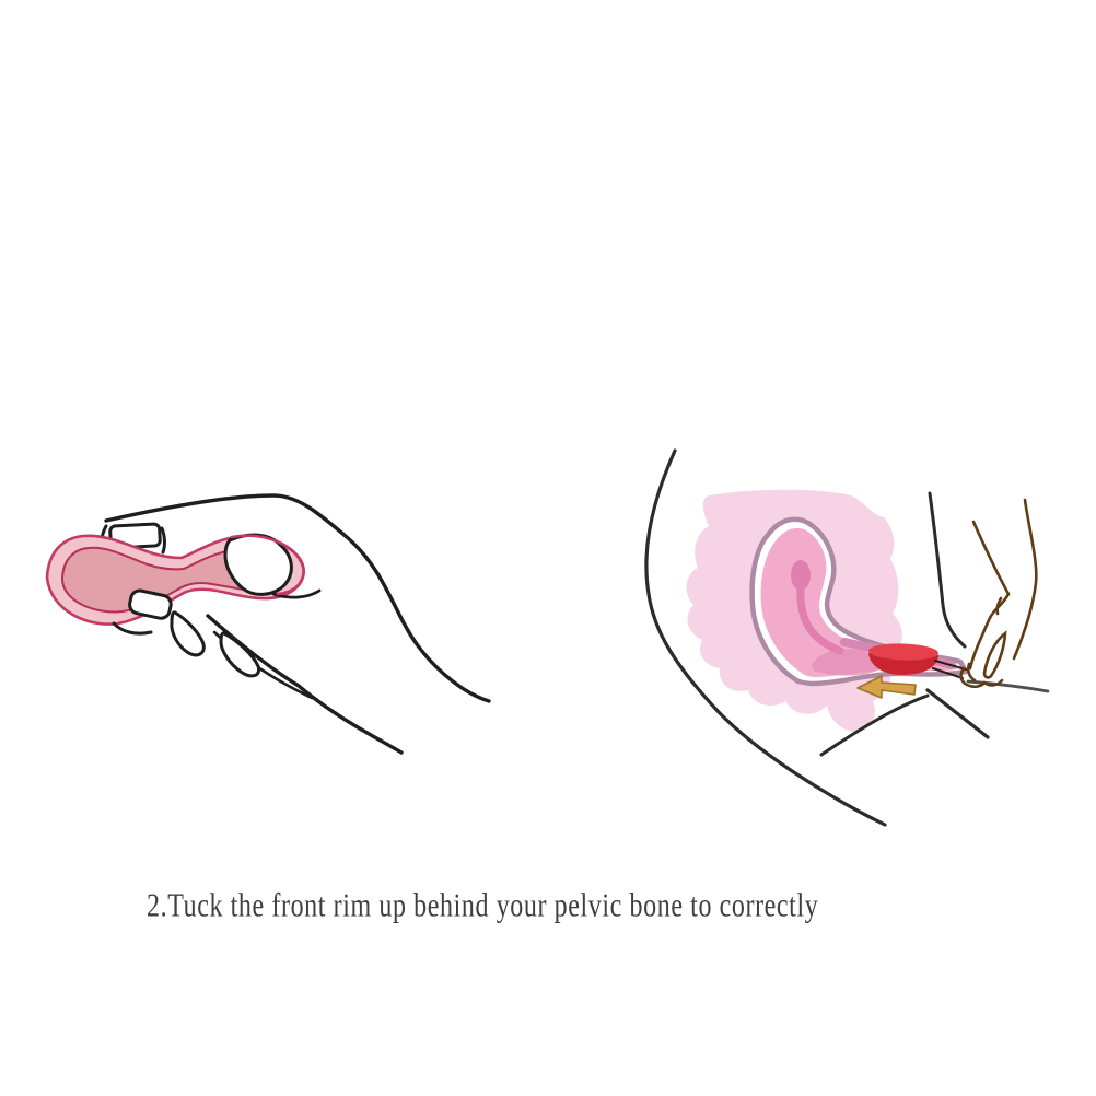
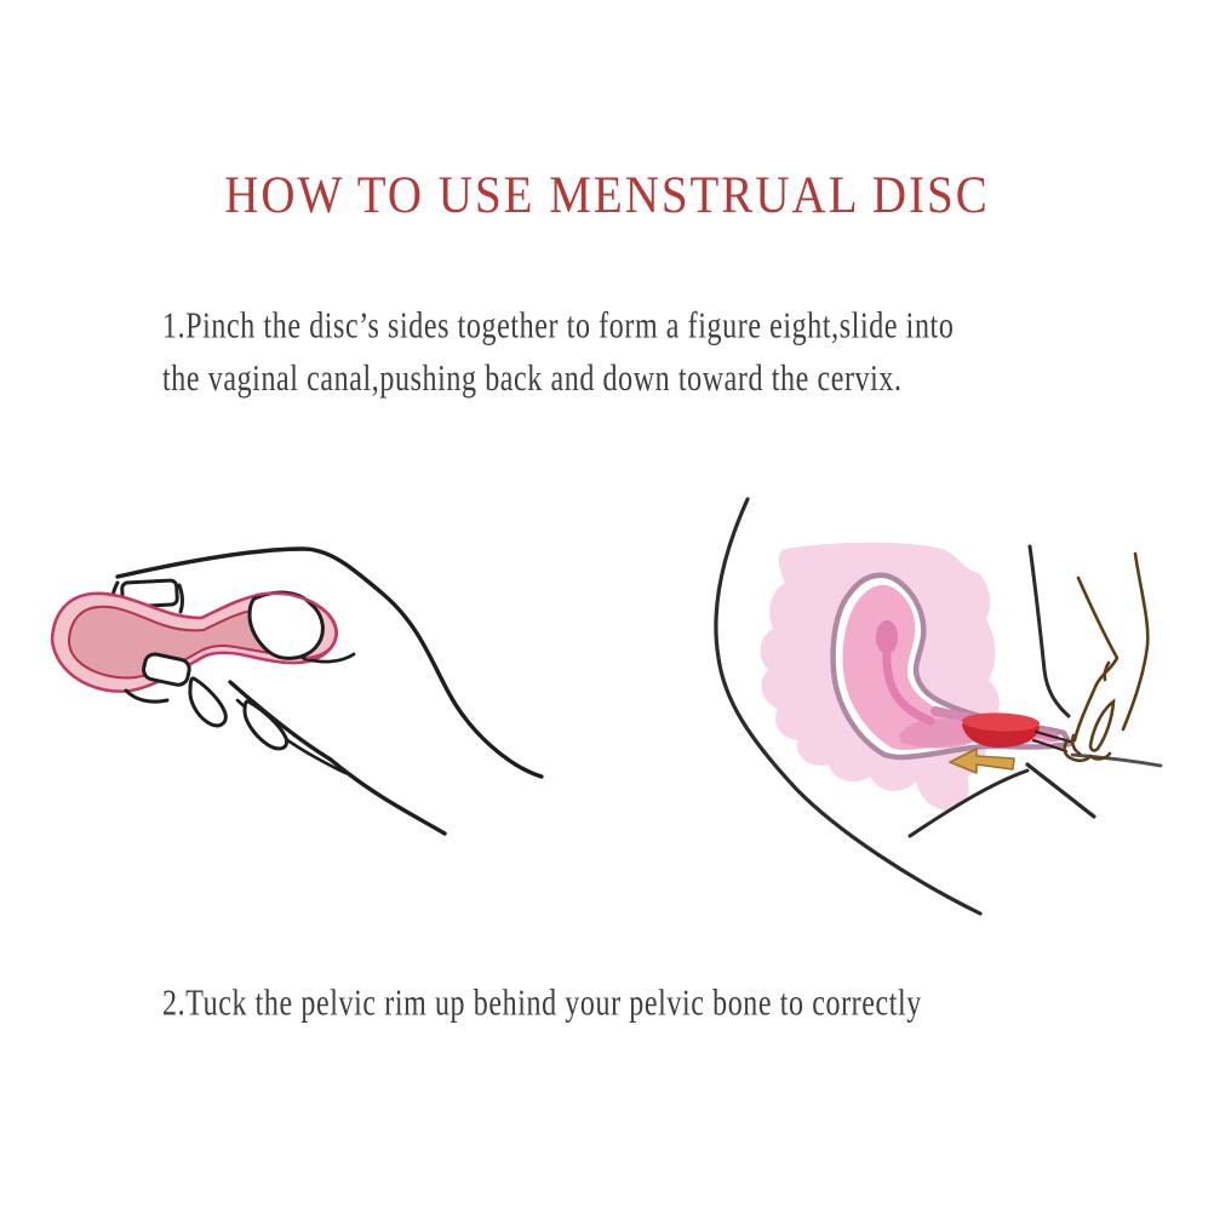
+ HOW TO USE MENSTRUAL DISC
+ 1.Pinch the disc’s sides together to form a figure eight,slide into
+ the vaginal canal,pushing back and down toward the cervix.
- 2.Tuck the front rim up behind your pelvic bone to correctly
+ 2.Tuck the pelvic rim up behind your pelvic bone to correctly
